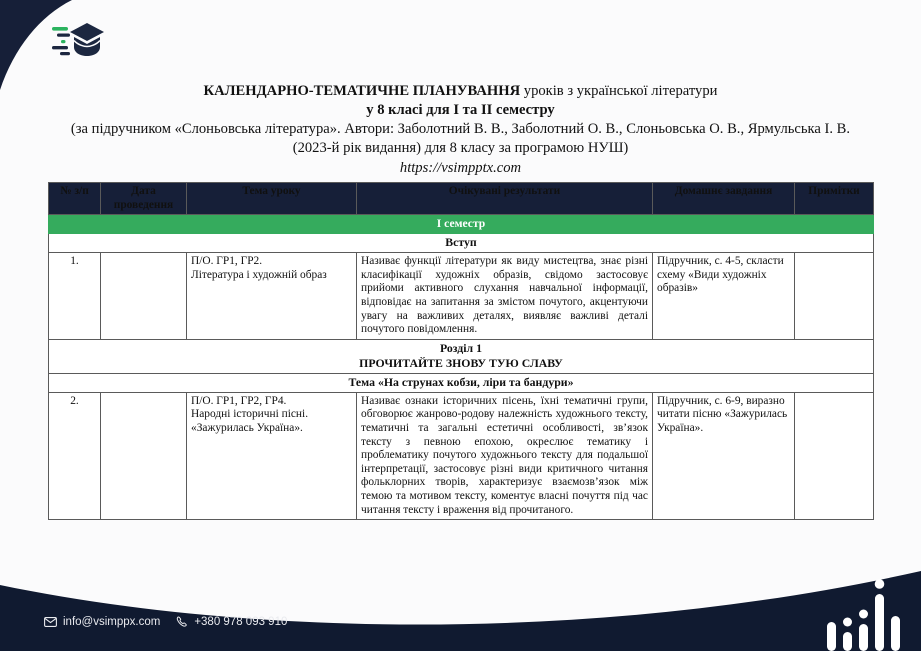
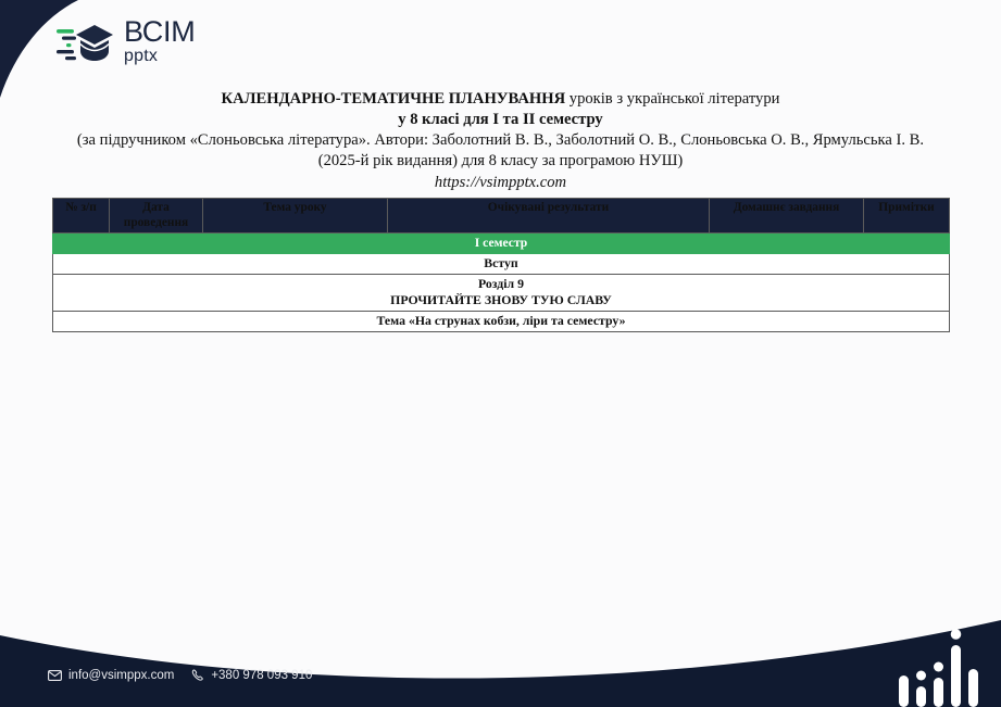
+ ВСІМ
+ pptx
  КАЛЕНДАРНО-ТЕМАТИЧНЕ ПЛАНУВАННЯ уроків з української літератури
  у 8 класі для I та II семестру
  (за підручником «Слоньовська література». Автори: Заболотний В. В., Заболотний О. В., Слоньовська О. В., Ярмульська І. В.
- (2023-й рік видання) для 8 класу за програмою НУШ)
+ (2025-й рік видання) для 8 класу за програмою НУШ)
  https://vsimpptx.com
  № з/п	Дата проведення	Тема уроку	Очікувані результати	Домашнє завдання	Примітки
  I семестр
  Вступ
- 1.		П/О. ГР1, ГР2. Література і художній образ	Називає функції літератури як виду мистецтва, знає різні класифікації художніх образів, свідомо застосовує прийоми активного слухання навчальної інформації, відповідає на запитання за змістом почутого, акцентуючи увагу на важливих деталях, виявляє важливі деталі почутого повідомлення.	Підручник, с. 4-5, скласти схему «Види художніх образів»
- Розділ 1 ПРОЧИТАЙТЕ ЗНОВУ ТУЮ СЛАВУ
+ Розділ 9 ПРОЧИТАЙТЕ ЗНОВУ ТУЮ СЛАВУ
- Тема «На струнах кобзи, ліри та бандури»
+ Тема «На струнах кобзи, ліри та семестру»
- 2.		П/О. ГР1, ГР2, ГР4. Народні історичні пісні. «Зажурилась Україна».	Називає ознаки історичних пісень, їхні тематичні групи, обговорює жанрово-родову належність художнього тексту, тематичні та загальні естетичні особливості, зв’язок тексту з певною епохою, окреслює тематику і проблематику почутого художнього тексту для подальшої інтерпретації, застосовує різні види критичного читання фольклорних творів, характеризує взаємозв’язок між темою та мотивом тексту, коментує власні почуття під час читання тексту і враження від прочитаного.	Підручник, с. 6-9, виразно читати пісню «Зажурилась Україна».
  info@vsimppx.com
  +380 978 093 910
